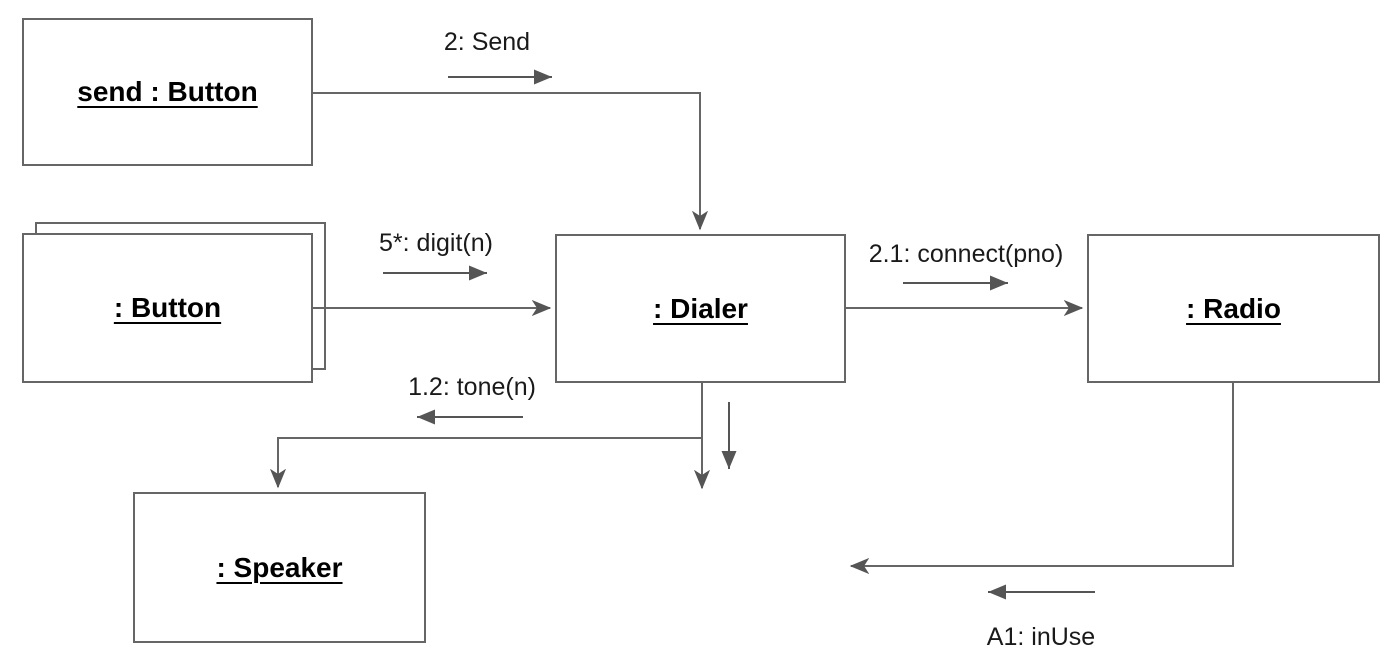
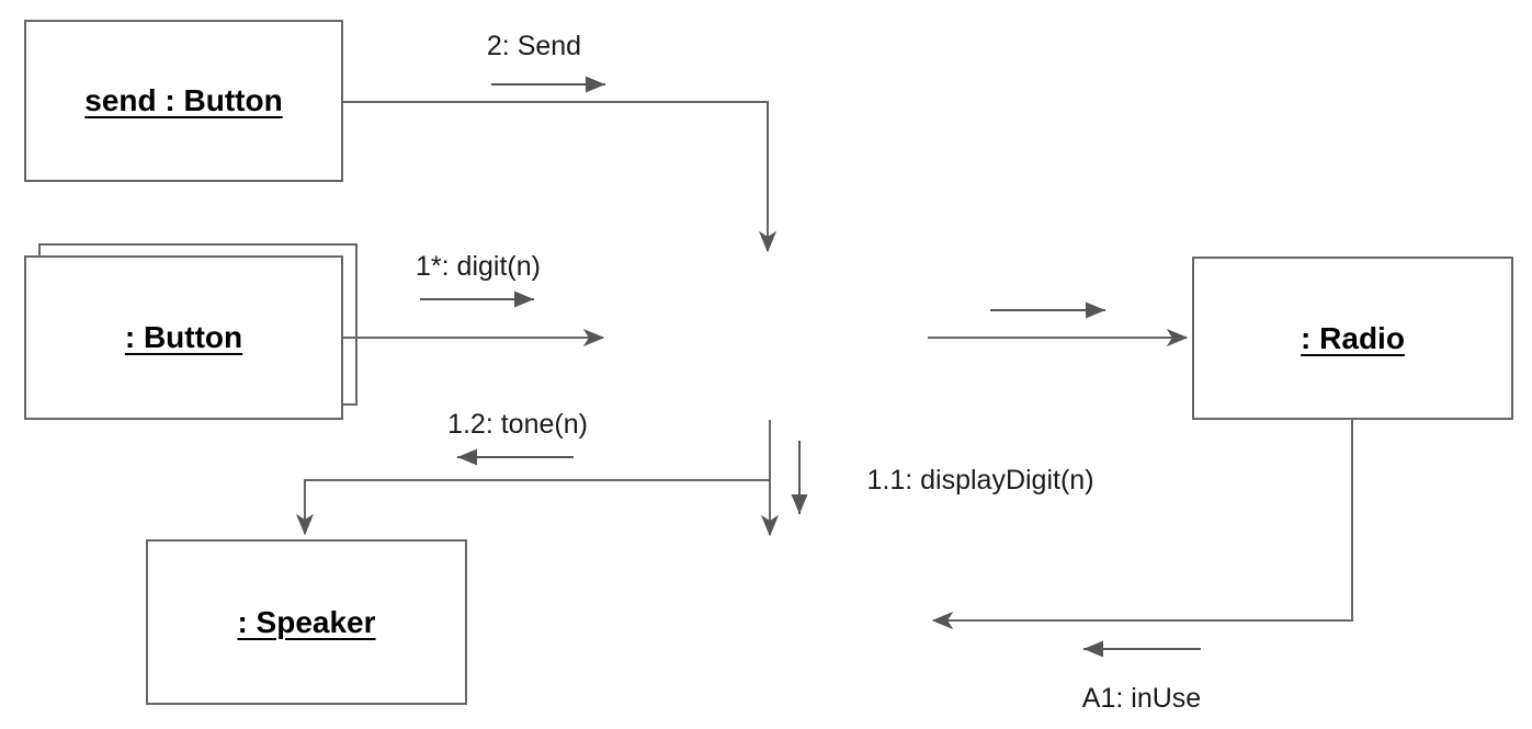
  send : Button
  : Button
- : Dialer
  : Radio
  : Speaker
  2: Send
- 5*: digit(n)
+ 1*: digit(n)
- 2.1: connect(pno)
  1.2: tone(n)
+ 1.1: displayDigit(n)
  A1: inUse
